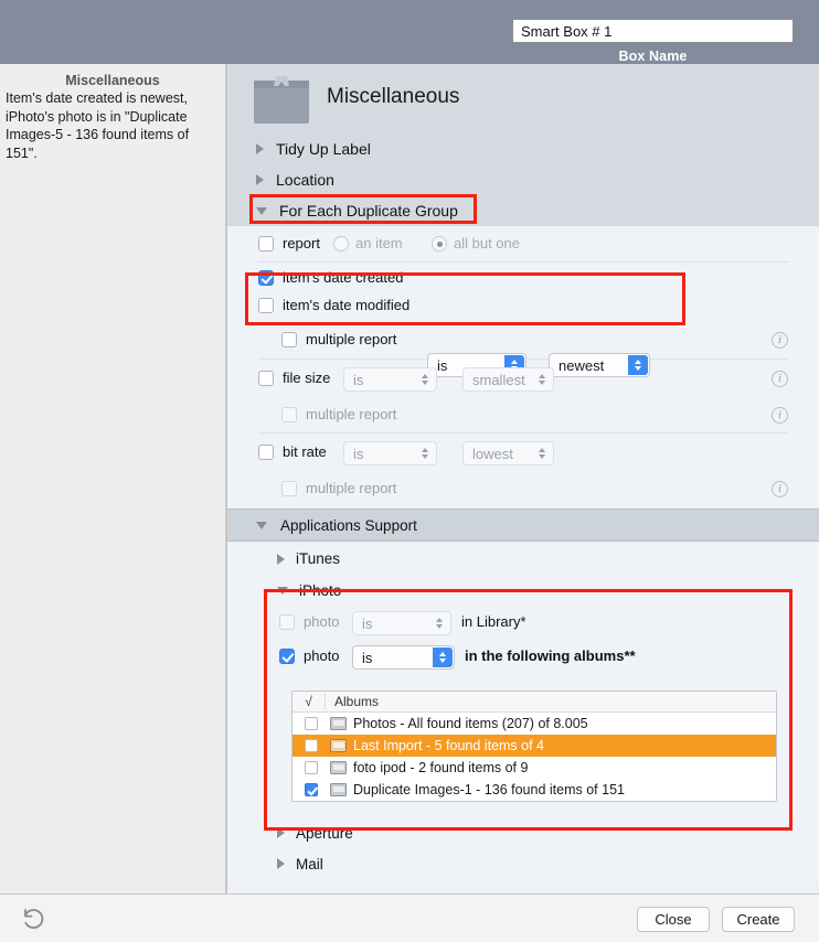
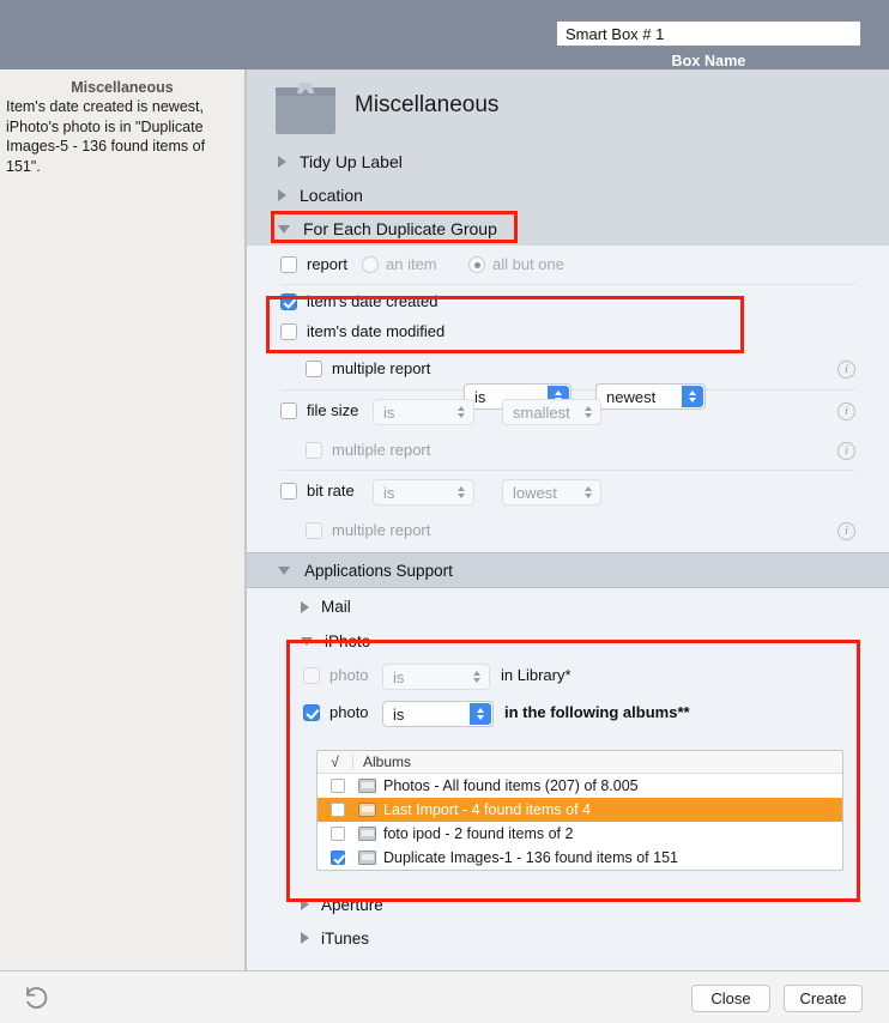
  Smart Box # 1
  Box Name
  Miscellaneous
  Item's date created is newest, iPhoto's photo is in "Duplicate Images-5 - 136 found items of 151".
  Miscellaneous
  Tidy Up Label
  Location
  For Each Duplicate Group
  report
  an item
  all but one
  item's date created
  item's date modified
  is
  newest
  multiple report
  i
  file size
  is
  smallest
  i
  multiple report
  i
  bit rate
  is
  lowest
  multiple report
  i
  Applications Support
- iTunes
+ Mail
  iPhoto
  photo
  is
  in Library*
  photo
  is
  in the following albums**
  √
  Albums
  Photos - All found items (207) of 8.005
- Last Import - 5 found items of 4
+ Last Import - 4 found items of 4
- foto ipod - 2 found items of 9
+ foto ipod - 2 found items of 2
  Duplicate Images-1 - 136 found items of 151
  Aperture
- Mail
+ iTunes
  Close
  Create
